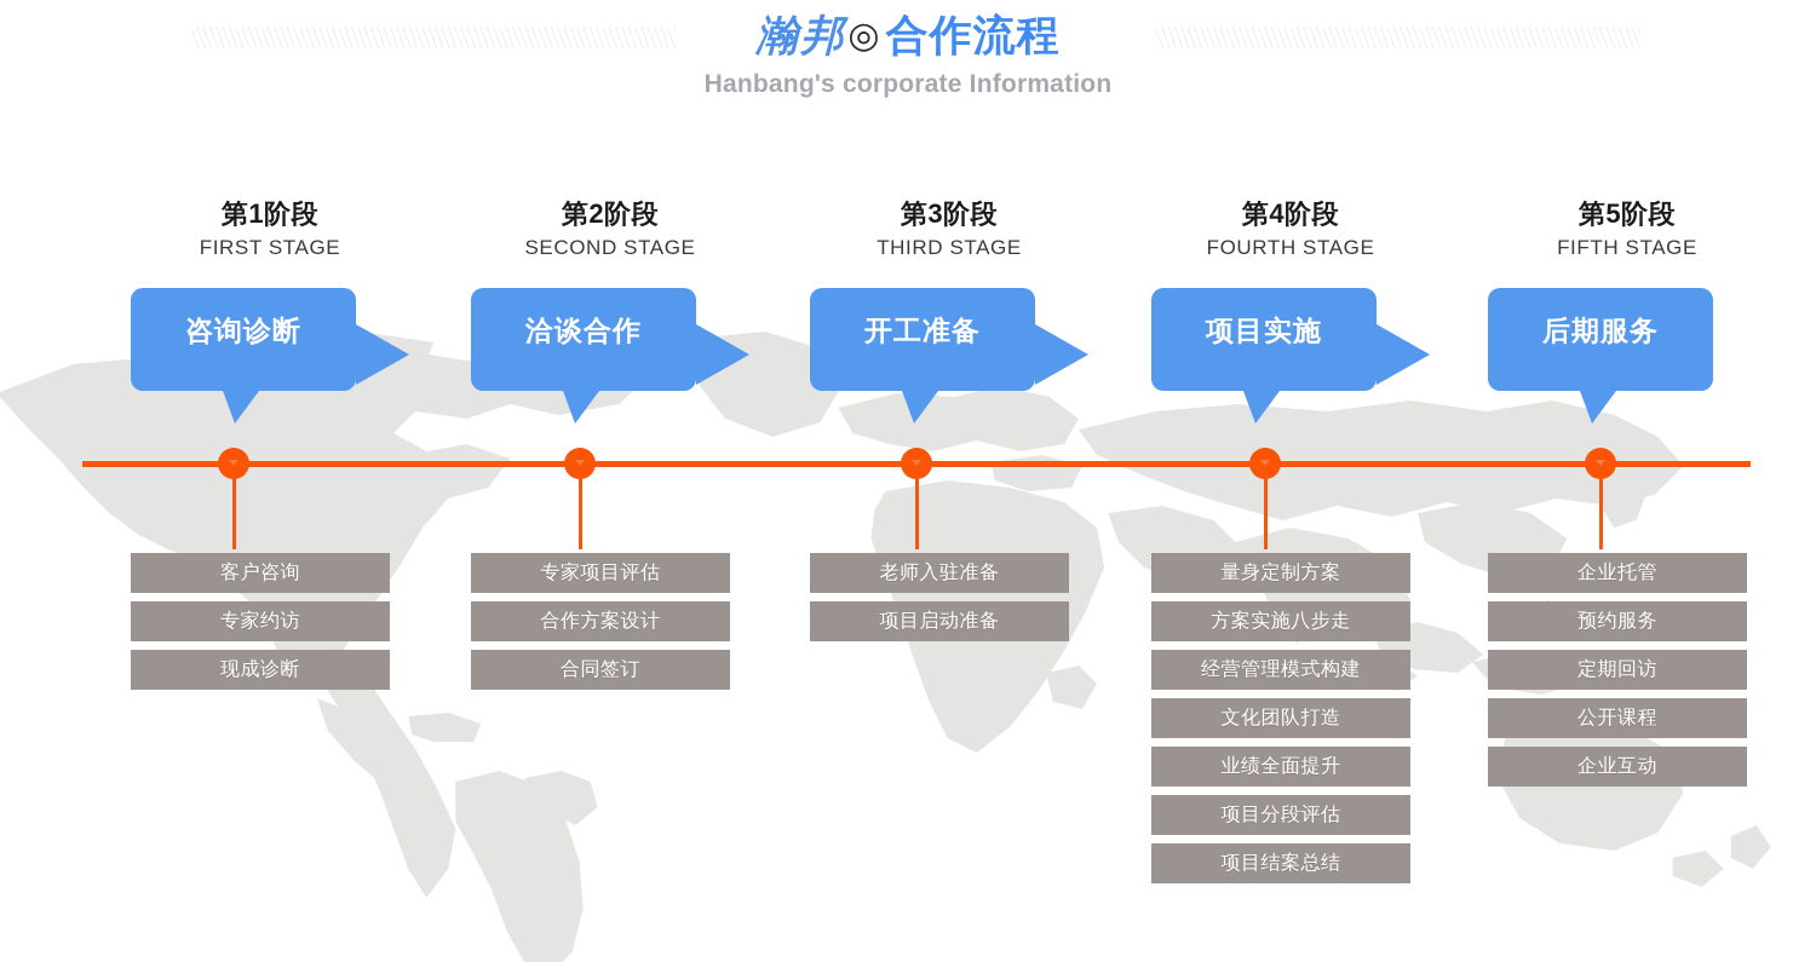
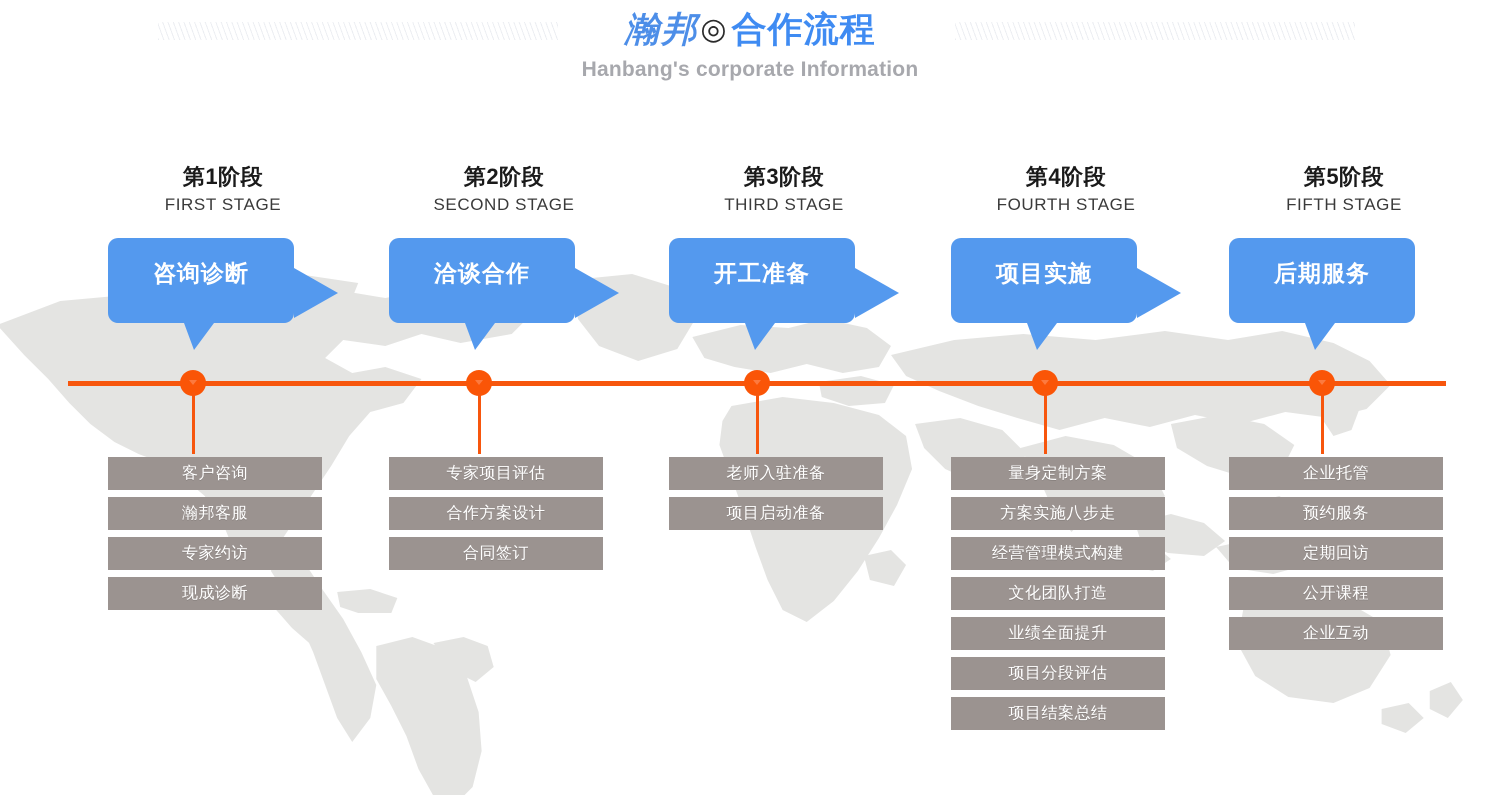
  瀚邦◎ 合作流程
  Hanbang's corporate Information
  第1阶段
  FIRST STAGE
  咨询诊断
  客户咨询
+ 瀚邦客服
  专家约访
  现成诊断
  第2阶段
  SECOND STAGE
  洽谈合作
  专家项目评估
  合作方案设计
  合同签订
  第3阶段
  THIRD STAGE
  开工准备
  老师入驻准备
  项目启动准备
  第4阶段
  FOURTH STAGE
  项目实施
  量身定制方案
  方案实施八步走
  经营管理模式构建
  文化团队打造
  业绩全面提升
  项目分段评估
  项目结案总结
  第5阶段
  FIFTH STAGE
  后期服务
  企业托管
  预约服务
  定期回访
  公开课程
  企业互动
